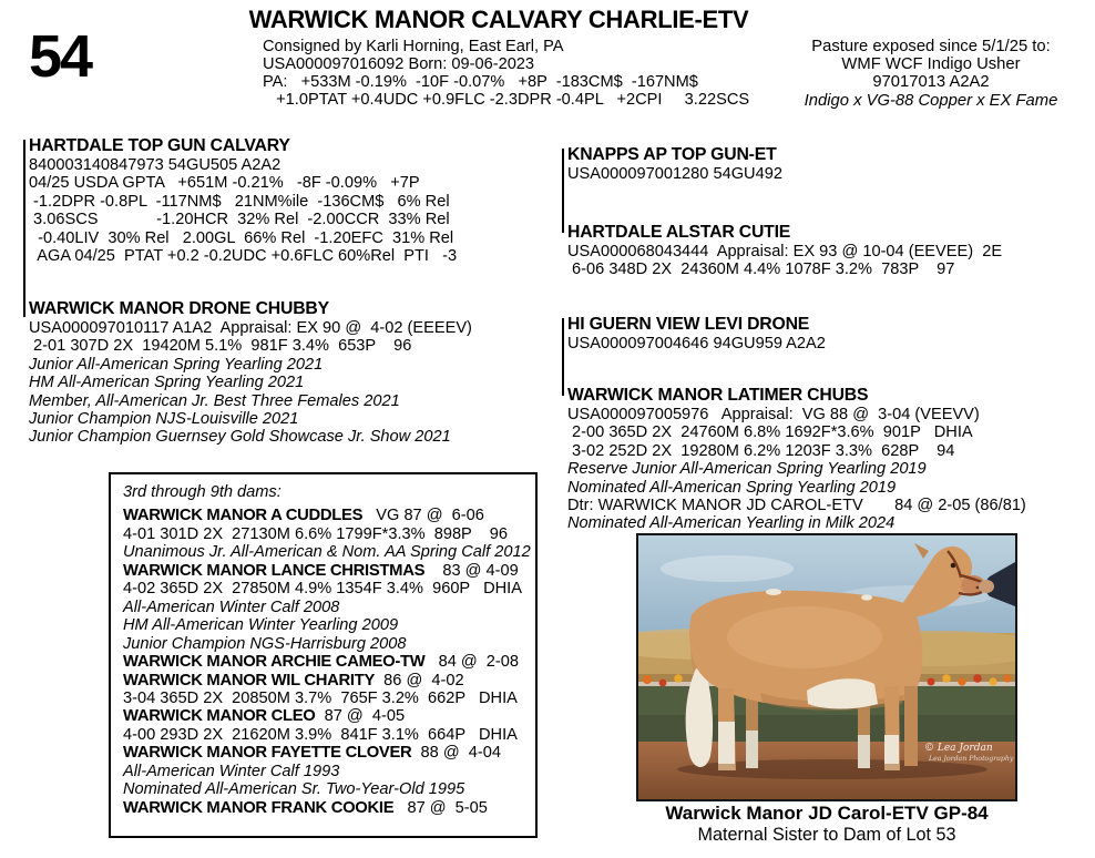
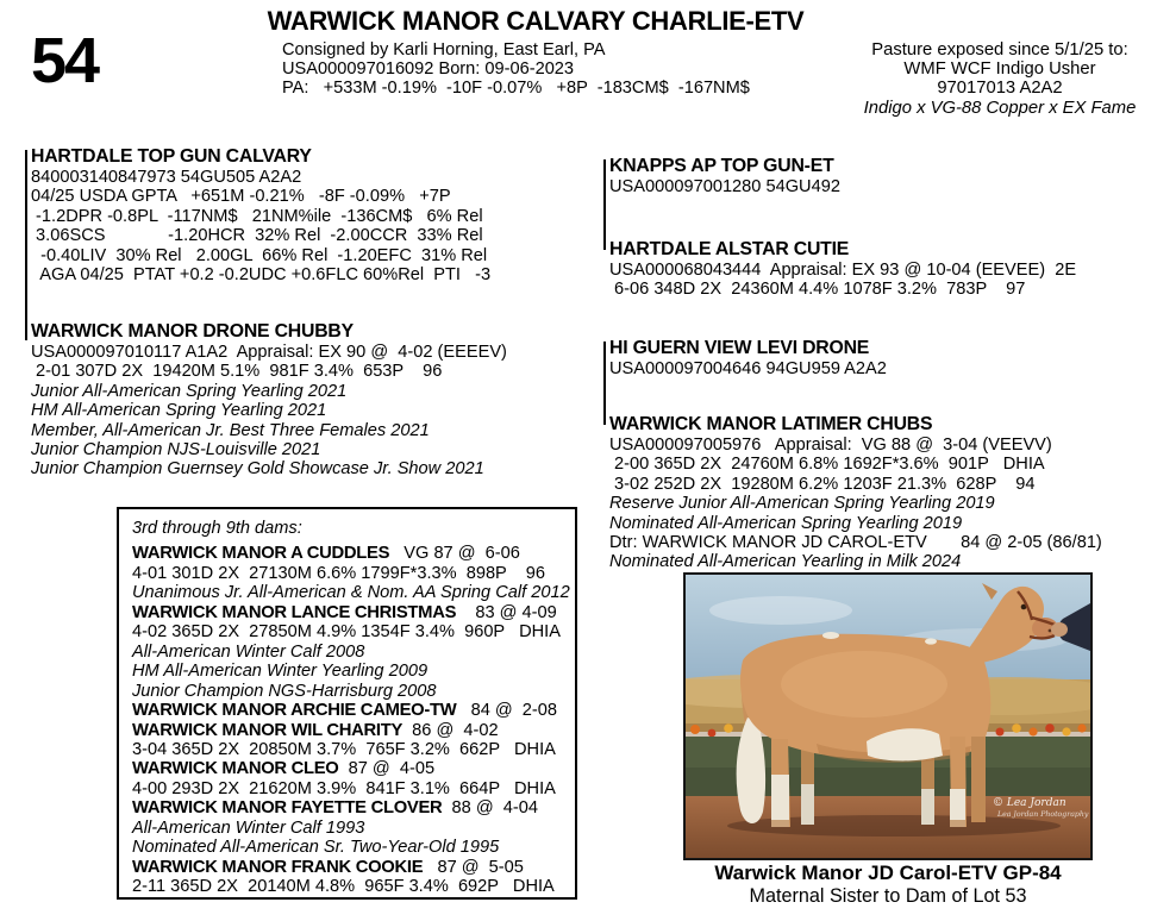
  54
  WARWICK MANOR CALVARY CHARLIE-ETV
  Consigned by Karli Horning, East Earl, PA
  USA000097016092 Born: 09-06-2023
  PA: +533M -0.19% -10F -0.07% +8P -183CM$ -167NM$
- +1.0PTAT +0.4UDC +0.9FLC -2.3DPR -0.4PL +2CPI 3.22SCS
  Pasture exposed since 5/1/25 to:
  WMF WCF Indigo Usher
  97017013 A2A2
  Indigo x VG-88 Copper x EX Fame
  HARTDALE TOP GUN CALVARY
  840003140847973 54GU505 A2A2
  04/25 USDA GPTA +651M -0.21% -8F -0.09% +7P
  -1.2DPR -0.8PL -117NM$ 21NM%ile -136CM$ 6% Rel
  3.06SCS -1.20HCR 32% Rel -2.00CCR 33% Rel
  -0.40LIV 30% Rel 2.00GL 66% Rel -1.20EFC 31% Rel
  AGA 04/25 PTAT +0.2 -0.2UDC +0.6FLC 60%Rel PTI -3
  WARWICK MANOR DRONE CHUBBY
  USA000097010117 A1A2 Appraisal: EX 90 @ 4-02 (EEEEV)
  2-01 307D 2X 19420M 5.1% 981F 3.4% 653P 96
  Junior All-American Spring Yearling 2021
  HM All-American Spring Yearling 2021
  Member, All-American Jr. Best Three Females 2021
  Junior Champion NJS-Louisville 2021
  Junior Champion Guernsey Gold Showcase Jr. Show 2021
  KNAPPS AP TOP GUN-ET
  USA000097001280 54GU492
  HARTDALE ALSTAR CUTIE
  USA000068043444 Appraisal: EX 93 @ 10-04 (EEVEE) 2E
  6-06 348D 2X 24360M 4.4% 1078F 3.2% 783P 97
  HI GUERN VIEW LEVI DRONE
  USA000097004646 94GU959 A2A2
  WARWICK MANOR LATIMER CHUBS
  USA000097005976 Appraisal: VG 88 @ 3-04 (VEEVV)
  2-00 365D 2X 24760M 6.8% 1692F*3.6% 901P DHIA
- 3-02 252D 2X 19280M 6.2% 1203F 3.3% 628P 94
+ 3-02 252D 2X 19280M 6.2% 1203F 21.3% 628P 94
  Reserve Junior All-American Spring Yearling 2019
  Nominated All-American Spring Yearling 2019
  Dtr: WARWICK MANOR JD CAROL-ETV 84 @ 2-05 (86/81)
  Nominated All-American Yearling in Milk 2024
  3rd through 9th dams:
  WARWICK MANOR A CUDDLES VG 87 @ 6-06
  4-01 301D 2X 27130M 6.6% 1799F*3.3% 898P 96
  Unanimous Jr. All-American & Nom. AA Spring Calf 2012
  WARWICK MANOR LANCE CHRISTMAS 83 @ 4-09
  4-02 365D 2X 27850M 4.9% 1354F 3.4% 960P DHIA
  All-American Winter Calf 2008
  HM All-American Winter Yearling 2009
  Junior Champion NGS-Harrisburg 2008
  WARWICK MANOR ARCHIE CAMEO-TW 84 @ 2-08
  WARWICK MANOR WIL CHARITY 86 @ 4-02
  3-04 365D 2X 20850M 3.7% 765F 3.2% 662P DHIA
  WARWICK MANOR CLEO 87 @ 4-05
  4-00 293D 2X 21620M 3.9% 841F 3.1% 664P DHIA
  WARWICK MANOR FAYETTE CLOVER 88 @ 4-04
  All-American Winter Calf 1993
  Nominated All-American Sr. Two-Year-Old 1995
  WARWICK MANOR FRANK COOKIE 87 @ 5-05
+ 2-11 365D 2X 20140M 4.8% 965F 3.4% 692P DHIA
  © Lea Jordan
  Warwick Manor JD Carol-ETV GP-84
  Maternal Sister to Dam of Lot 53
